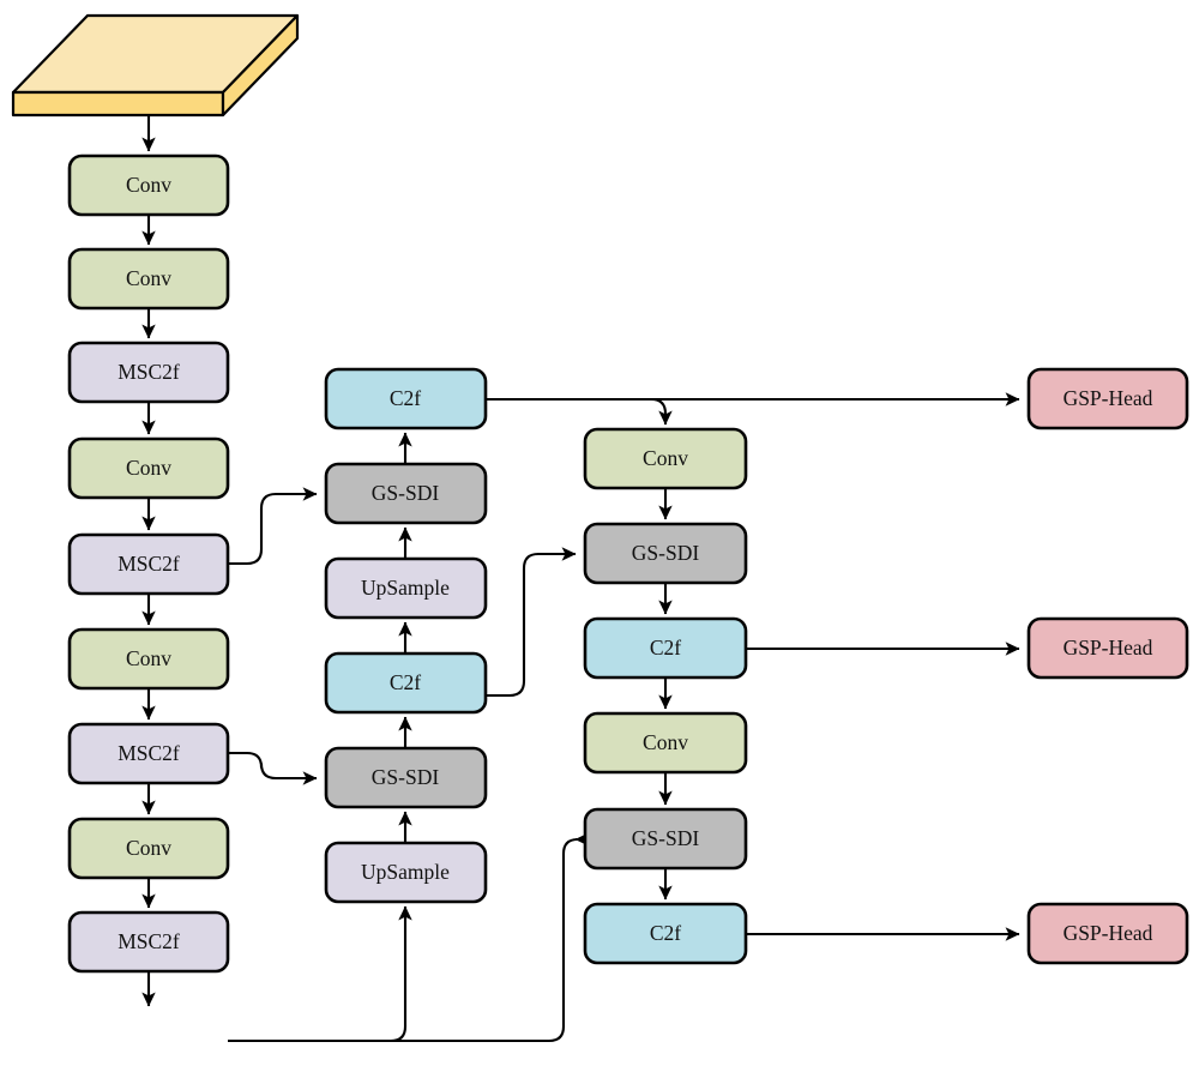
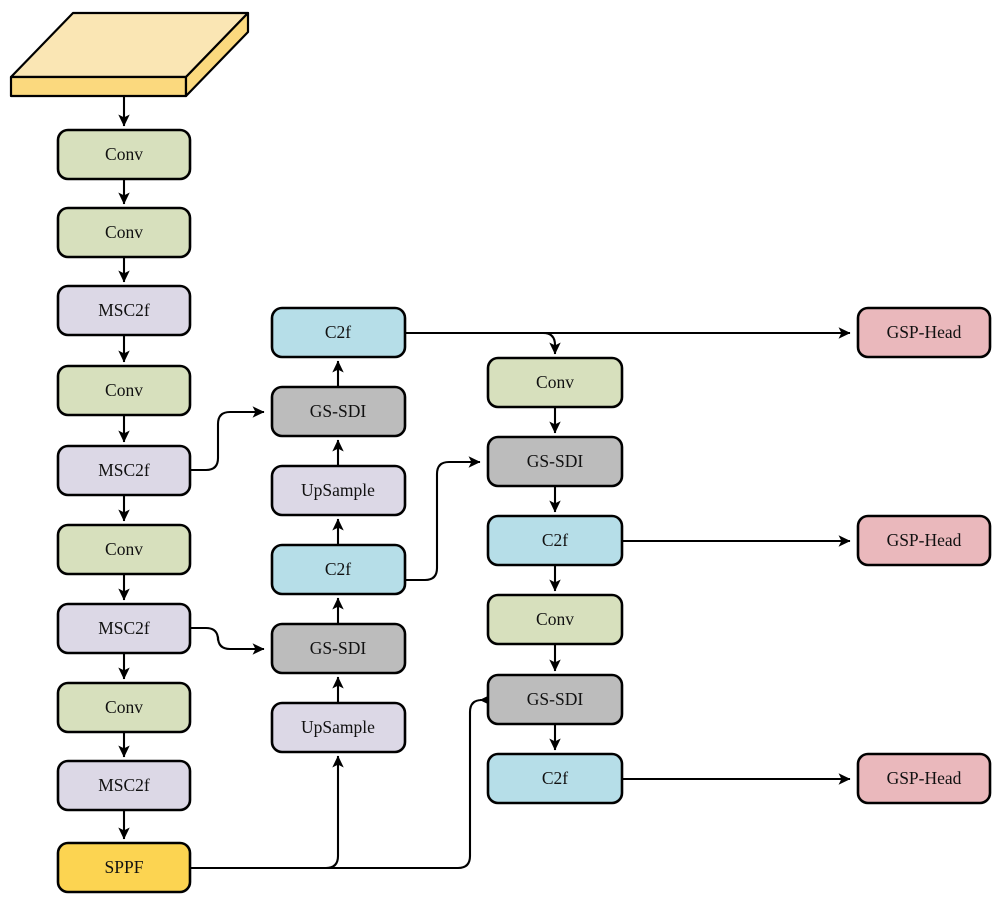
  Conv
  Conv
  MSC2f
  Conv
  MSC2f
  Conv
  MSC2f
  Conv
  MSC2f
+ SPPF
  C2f
  GS-SDI
  UpSample
  C2f
  GS-SDI
  UpSample
  Conv
  GS-SDI
  C2f
  Conv
  GS-SDI
  C2f
  GSP-Head
  GSP-Head
  GSP-Head
